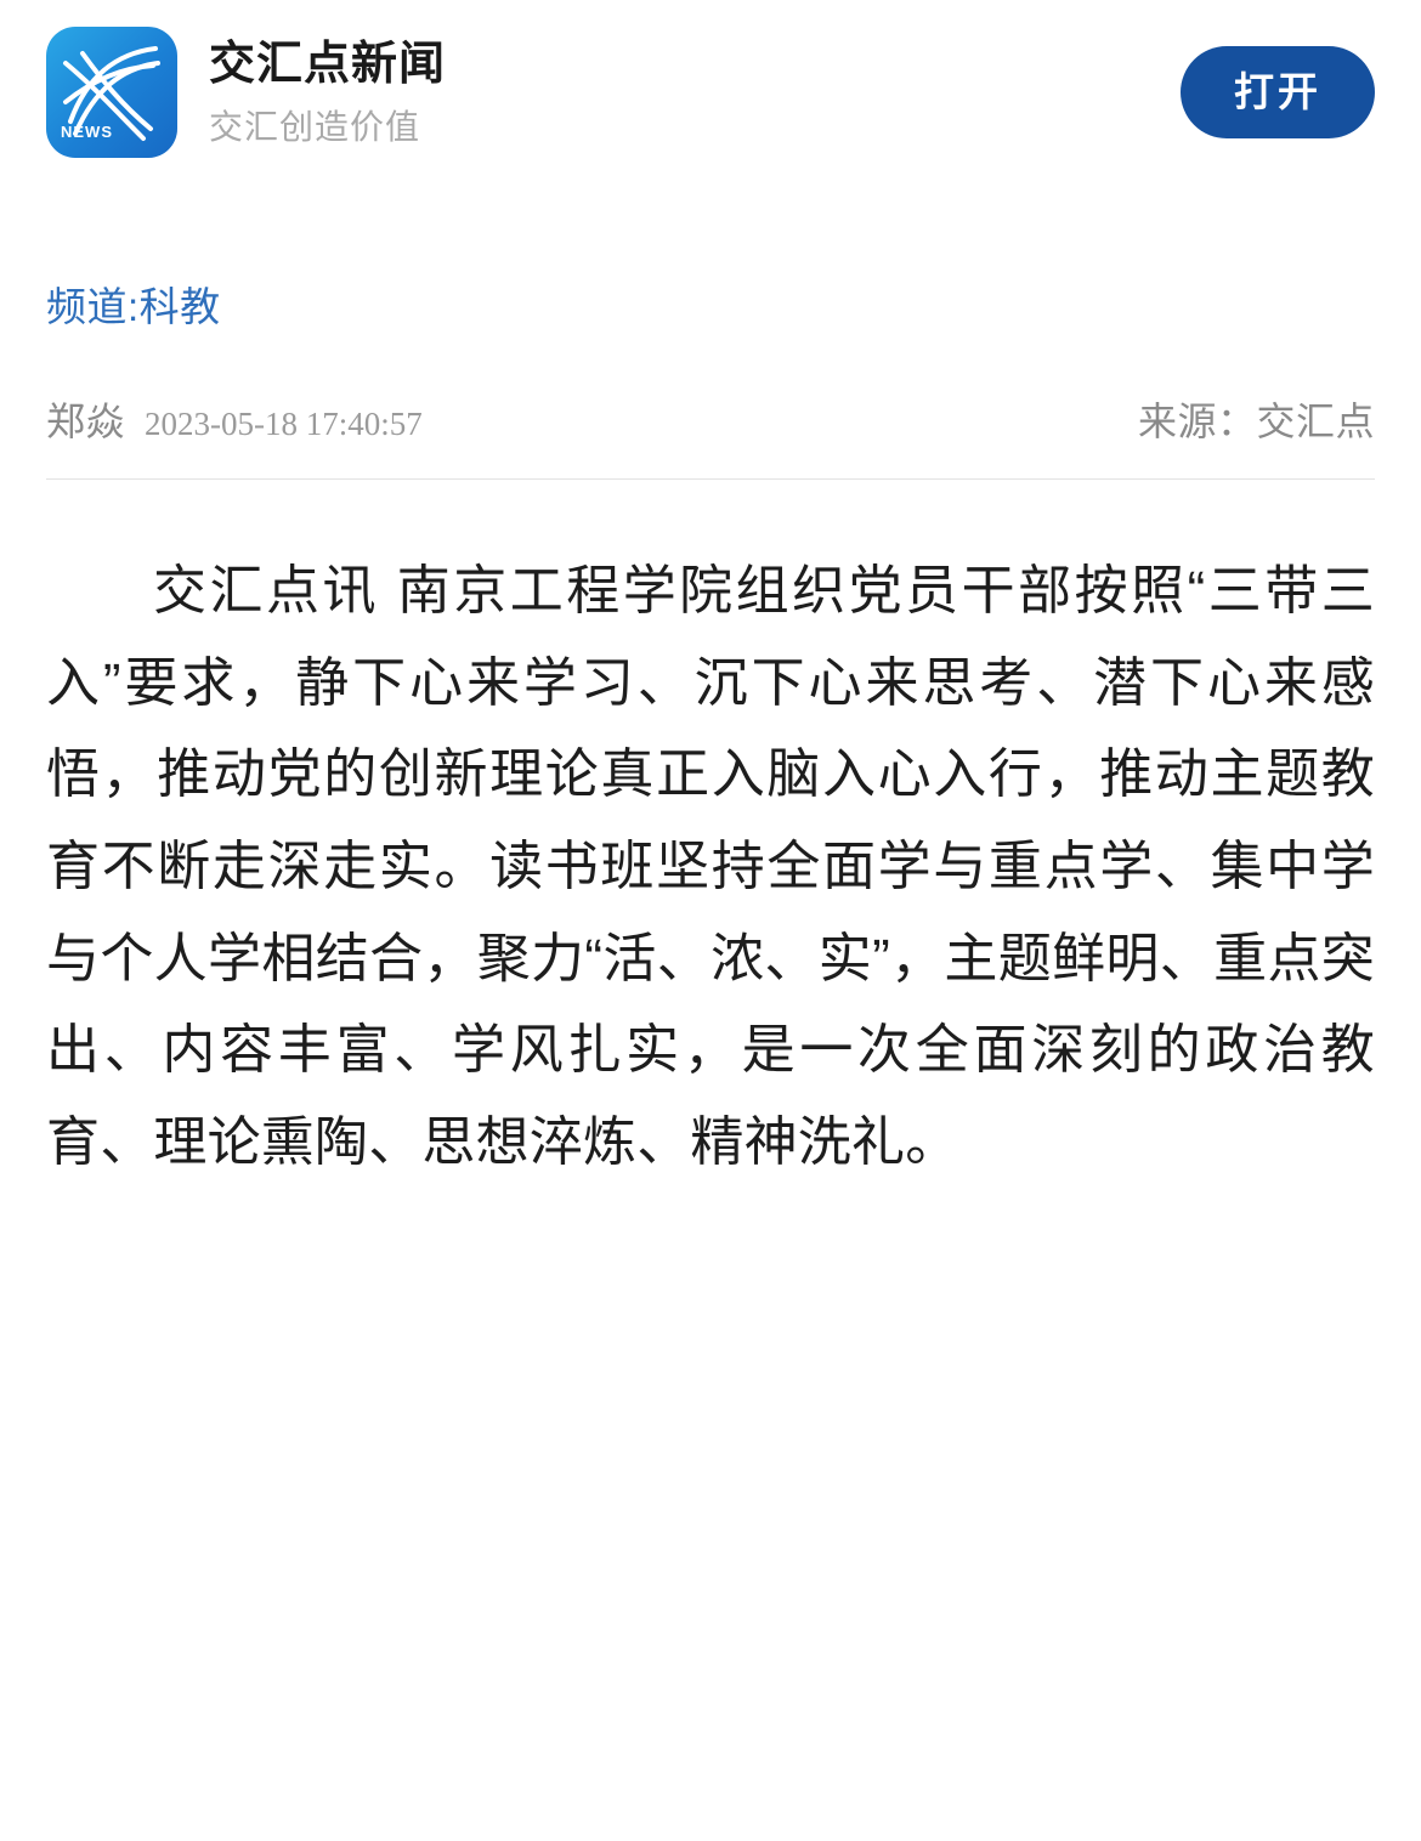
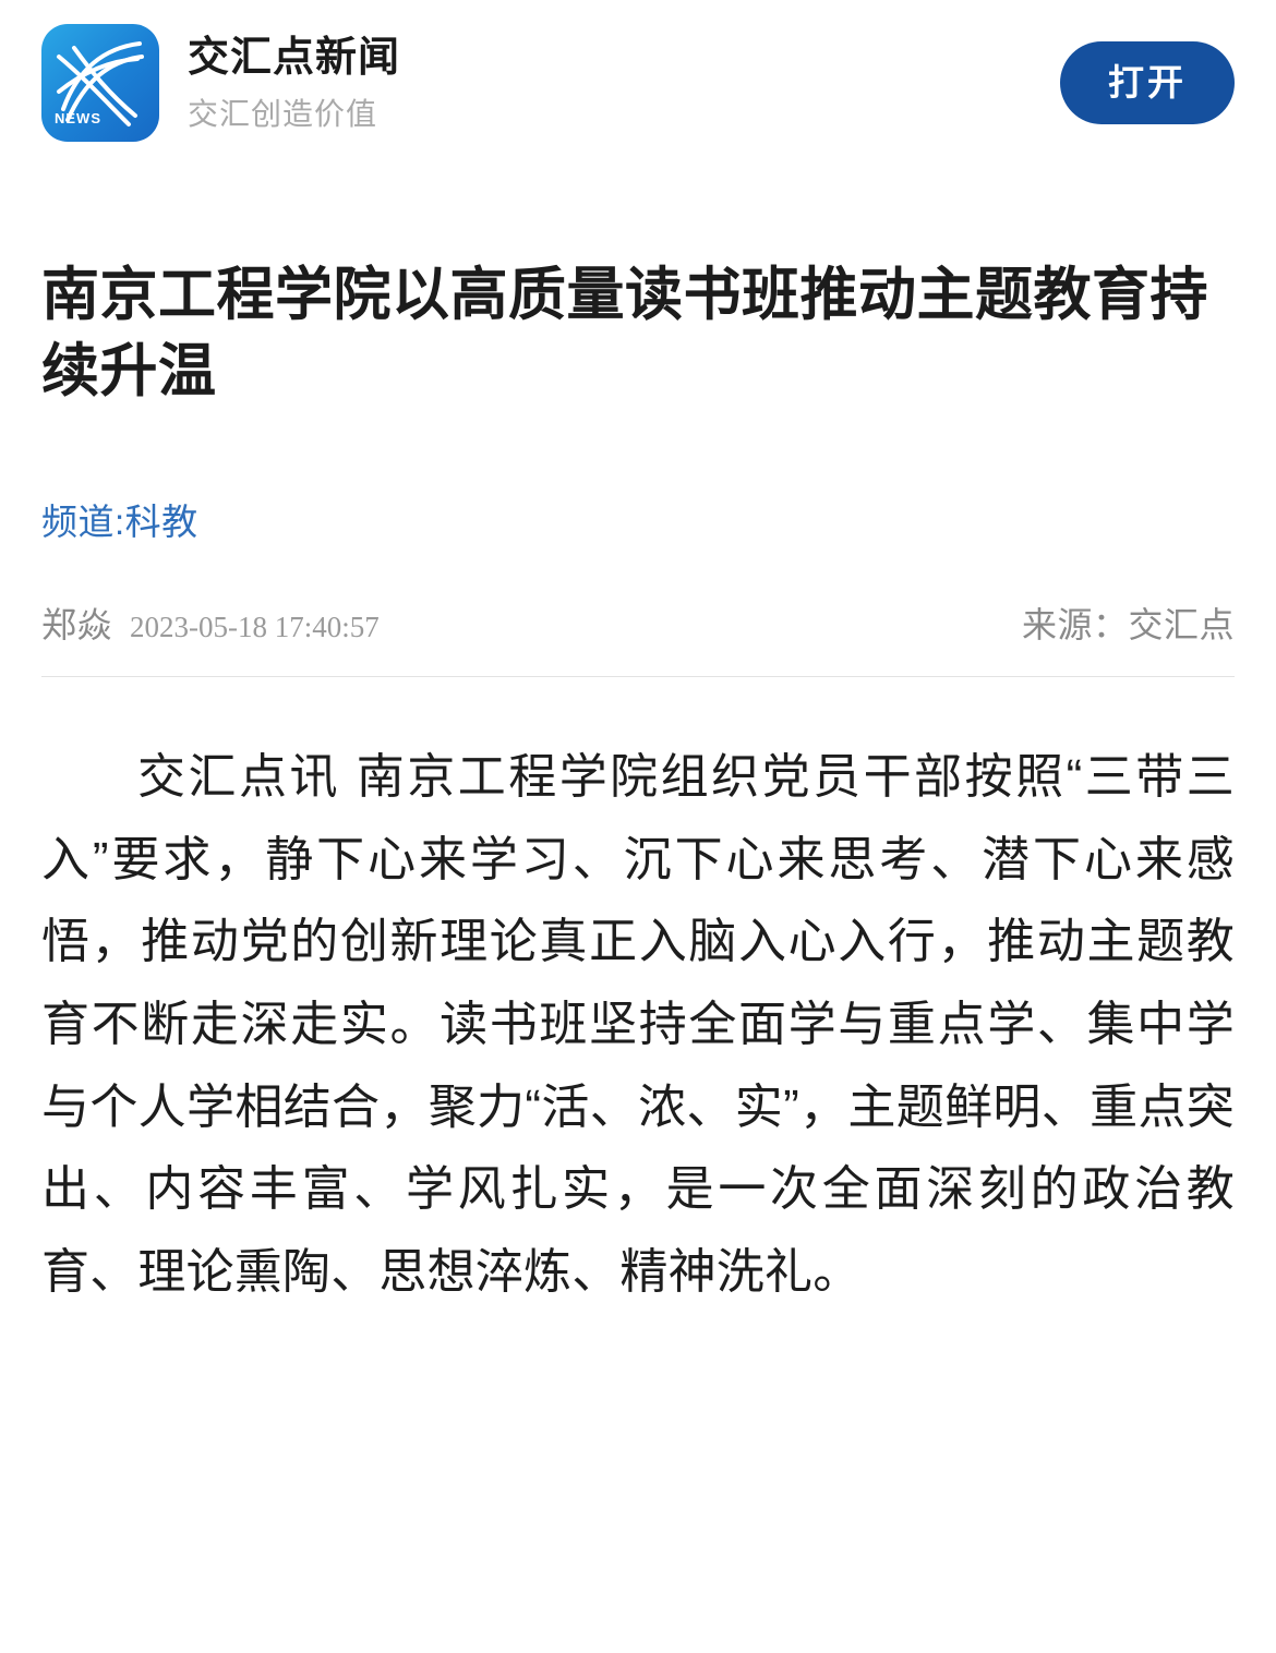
  NEWS
  交汇点新闻
  交汇创造价值
  打开
+ 南京工程学院以高质量读书班推动主题教育持续升温
  频道:科教
  郑焱
  2023-05-18 17:40:57
  来源：交汇点
  交汇点讯 南京工程学院组织党员干部按照“三带三入”要求，静下心来学习、沉下心来思考、潜下心来感悟，推动党的创新理论真正入脑入心入行，推动主题教育不断走深走实。读书班坚持全面学与重点学、集中学与个人学相结合，聚力“活、浓、实”，主题鲜明、重点突出、内容丰富、学风扎实，是一次全面深刻的政治教育、理论熏陶、思想淬炼、精神洗礼。
